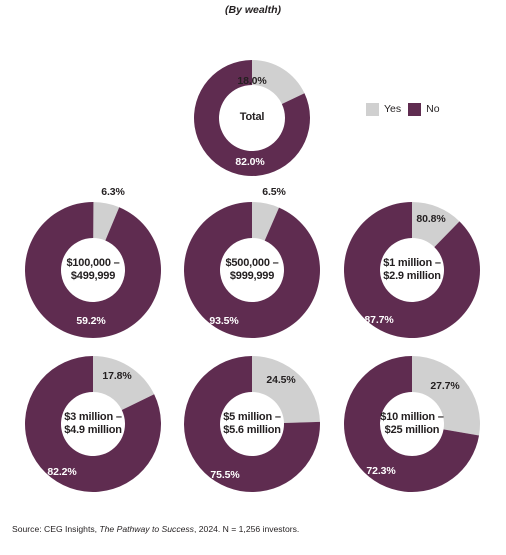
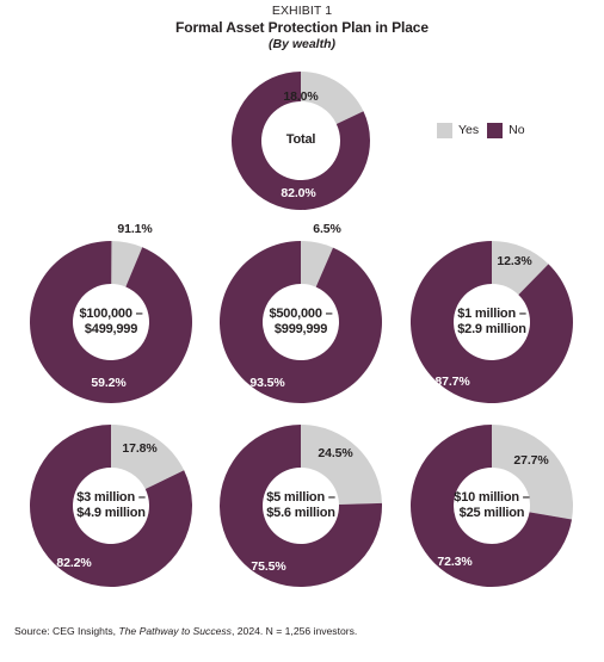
+ EXHIBIT 1
+ Formal Asset Protection Plan in Place
  (By wealth)
  Yes
  No
  Total
  18.0%
  82.0%
  $100,000 –
  $499,999
- 6.3%
+ 91.1%
  59.2%
  $500,000 –
  $999,999
  6.5%
  93.5%
  $1 million –
  $2.9 million
- 80.8%
+ 12.3%
  87.7%
  $3 million –
  $4.9 million
  17.8%
  82.2%
  $5 million –
  $5.6 million
  24.5%
  75.5%
  $10 million –
  $25 million
  27.7%
  72.3%
  Source: CEG Insights, The Pathway to Success, 2024. N = 1,256 investors.
